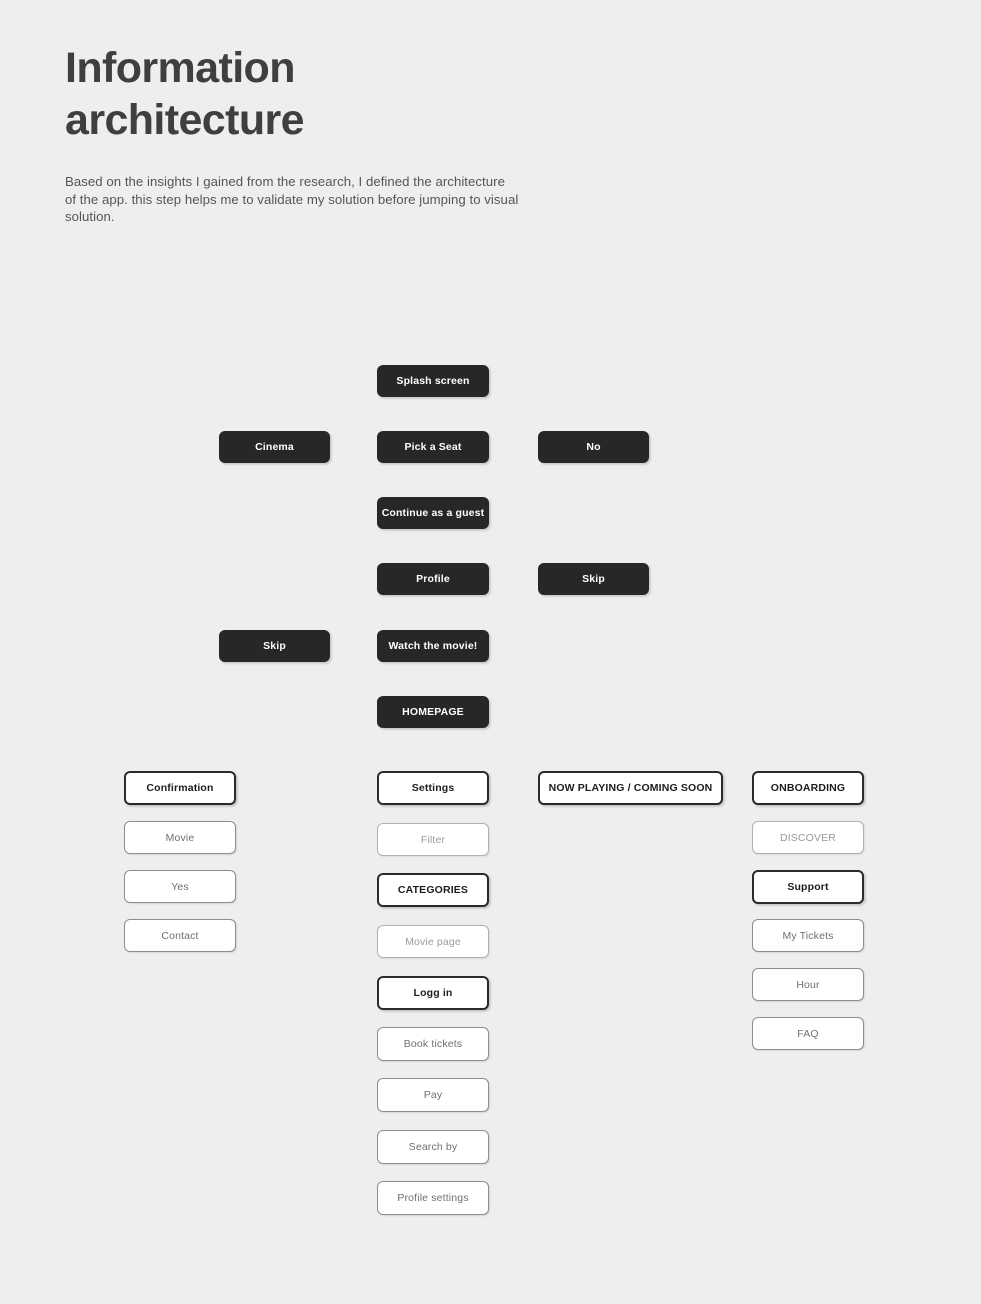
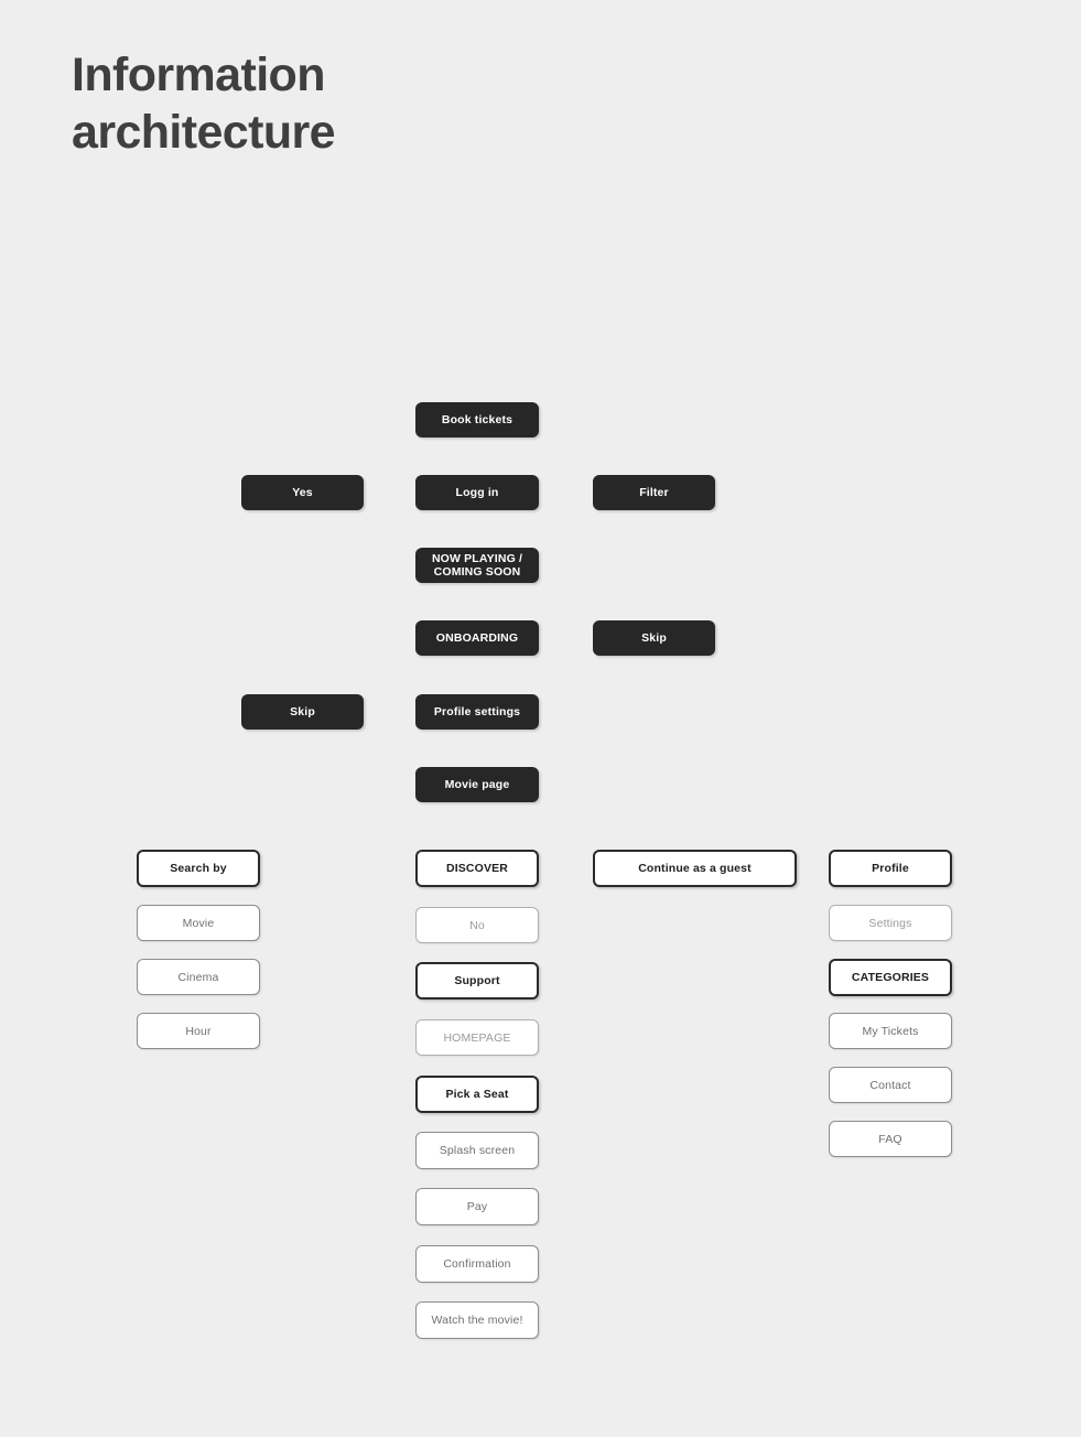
  Information
  architecture
- Based on the insights I gained from the research, I defined the architecture
- of the app. this step helps me to validate my solution before jumping to visual
- solution.
- Splash screen
+ Book tickets
- Cinema
+ Yes
- Pick a Seat
+ Logg in
- No
+ Filter
- Continue as a guest
+ NOW PLAYING / COMING SOON
- Profile
+ ONBOARDING
  Skip
  Skip
- Watch the movie!
+ Profile settings
- HOMEPAGE
+ Movie page
- Confirmation
+ Search by
  Movie
- Yes
+ Cinema
- Contact
+ Hour
- Settings
+ DISCOVER
- Filter
+ No
- CATEGORIES
+ Support
- Movie page
+ HOMEPAGE
- Logg in
+ Pick a Seat
- Book tickets
+ Splash screen
  Pay
- Search by
+ Confirmation
- Profile settings
+ Watch the movie!
- NOW PLAYING / COMING SOON
+ Continue as a guest
- ONBOARDING
+ Profile
- DISCOVER
+ Settings
- Support
+ CATEGORIES
  My Tickets
- Hour
+ Contact
  FAQ
